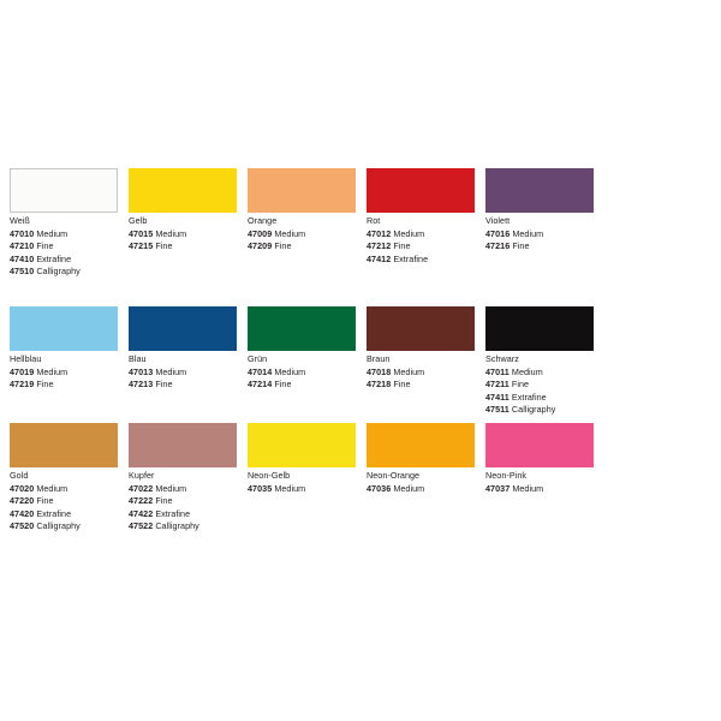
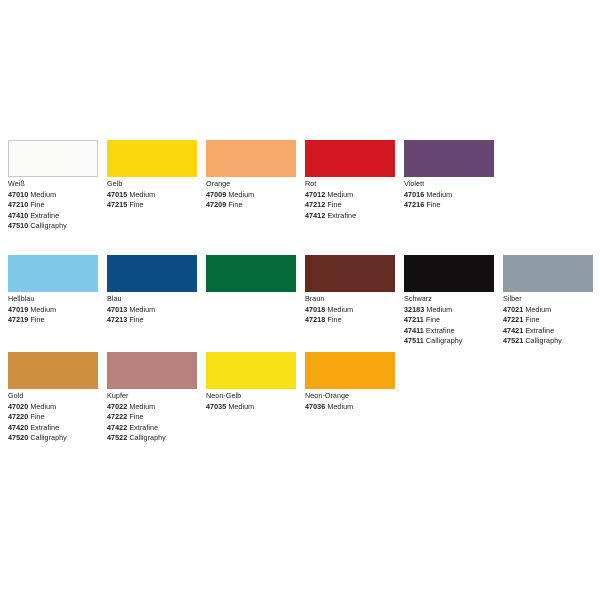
  Weiß
  47010 Medium
  47210 Fine
  47410 Extrafine
  47510 Calligraphy
  Gelb
  47015 Medium
  47215 Fine
  Orange
  47009 Medium
  47209 Fine
  Rot
  47012 Medium
  47212 Fine
  47412 Extrafine
  Violett
  47016 Medium
  47216 Fine
  Hellblau
  47019 Medium
  47219 Fine
  Blau
  47013 Medium
  47213 Fine
- Grün
- 47014 Medium
- 47214 Fine
  Braun
  47018 Medium
  47218 Fine
  Schwarz
- 47011 Medium
+ 32183 Medium
  47211 Fine
  47411 Extrafine
  47511 Calligraphy
+ Silber
+ 47021 Medium
+ 47221 Fine
+ 47421 Extrafine
+ 47521 Calligraphy
  Gold
  47020 Medium
  47220 Fine
  47420 Extrafine
  47520 Calligraphy
  Kupfer
  47022 Medium
  47222 Fine
  47422 Extrafine
  47522 Calligraphy
  Neon-Gelb
  47035 Medium
  Neon-Orange
  47036 Medium
- Neon-Pink
- 47037 Medium
